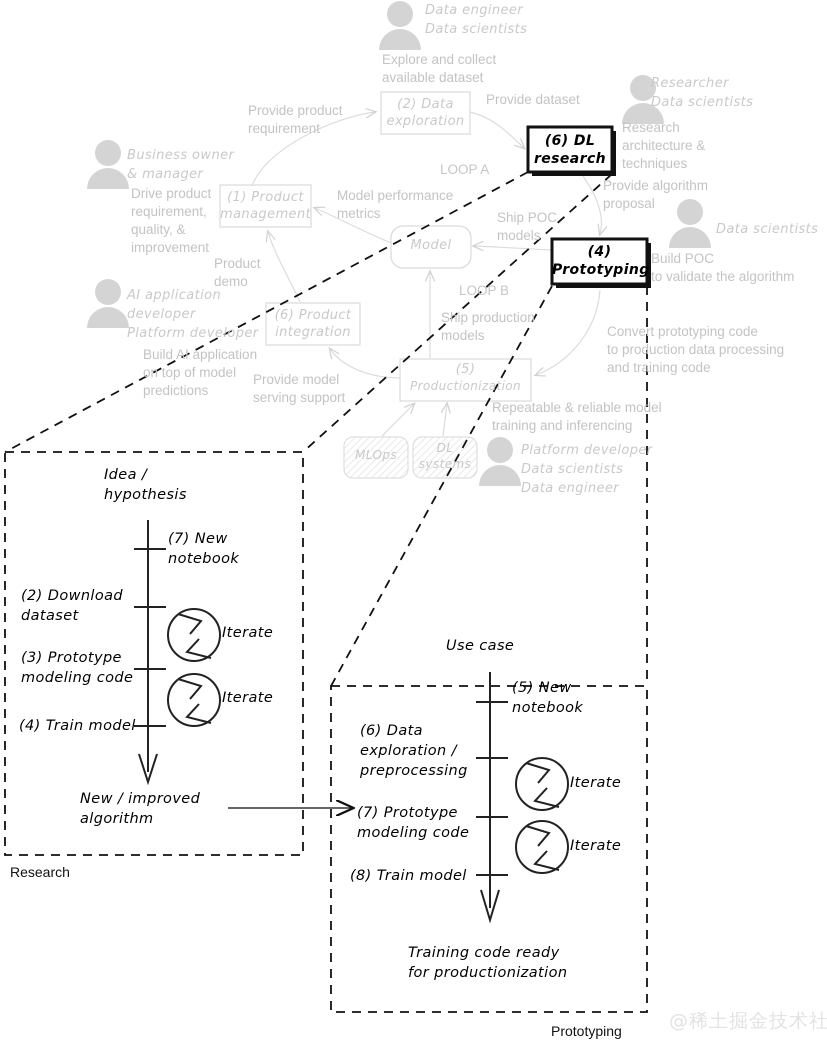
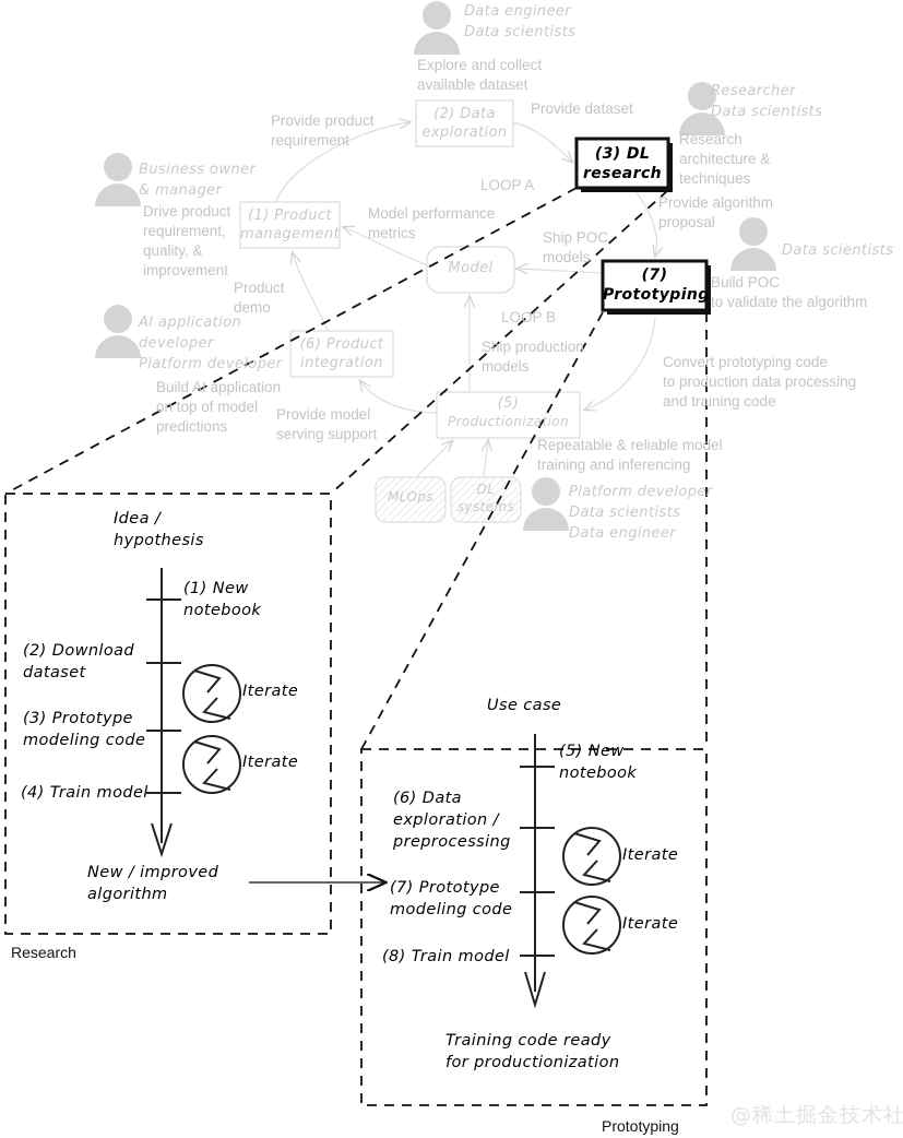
  Data engineer
  Data scientists
  Researcher
  Data scientists
  Business owner
  & manager
  Data scientists
  AI application
  developer
  Platform developer
  Platform developer
  Data scientists
  Data engineer
  (2) Data
  exploration
  (1) Product
  management
  Model
  (6) Product
  integration
  (5)
  Productionization
  MLOps
  DL
  systems
- (6) DL
+ (3) DL
  research
- (4)
+ (7)
  Prototyping
  Explore and collect
  available dataset
  Provide dataset
  Research
  architecture &
  techniques
  Provide product
  requirement
  Drive product
  requirement,
  quality, &
  improvement
  Model performance
  metrics
  Provide algorithm
  proposal
  Ship POC
  models
  Build POC
  to validate the algorithm
  Product
  demo
  Ship production
  models
  Convert prototyping code
  to production data processing
  and training code
  Build AI application
  on top of model
  predictions
  Provide model
  serving support
  Repeatable & reliable model
  training and inferencing
  LOOP A
  LOOP B
  Idea /
  hypothesis
- (7) New
+ (1) New
  notebook
  (2) Download
  dataset
  (3) Prototype
  modeling code
  (4) Train model
  Iterate
  Iterate
  New / improved
  algorithm
  Research
  Use case
  (5) New
  notebook
  (6) Data
  exploration /
  preprocessing
  (7) Prototype
  modeling code
  (8) Train model
  Iterate
  Iterate
  Training code ready
  for productionization
  Prototyping
  @稀土掘金技术社
